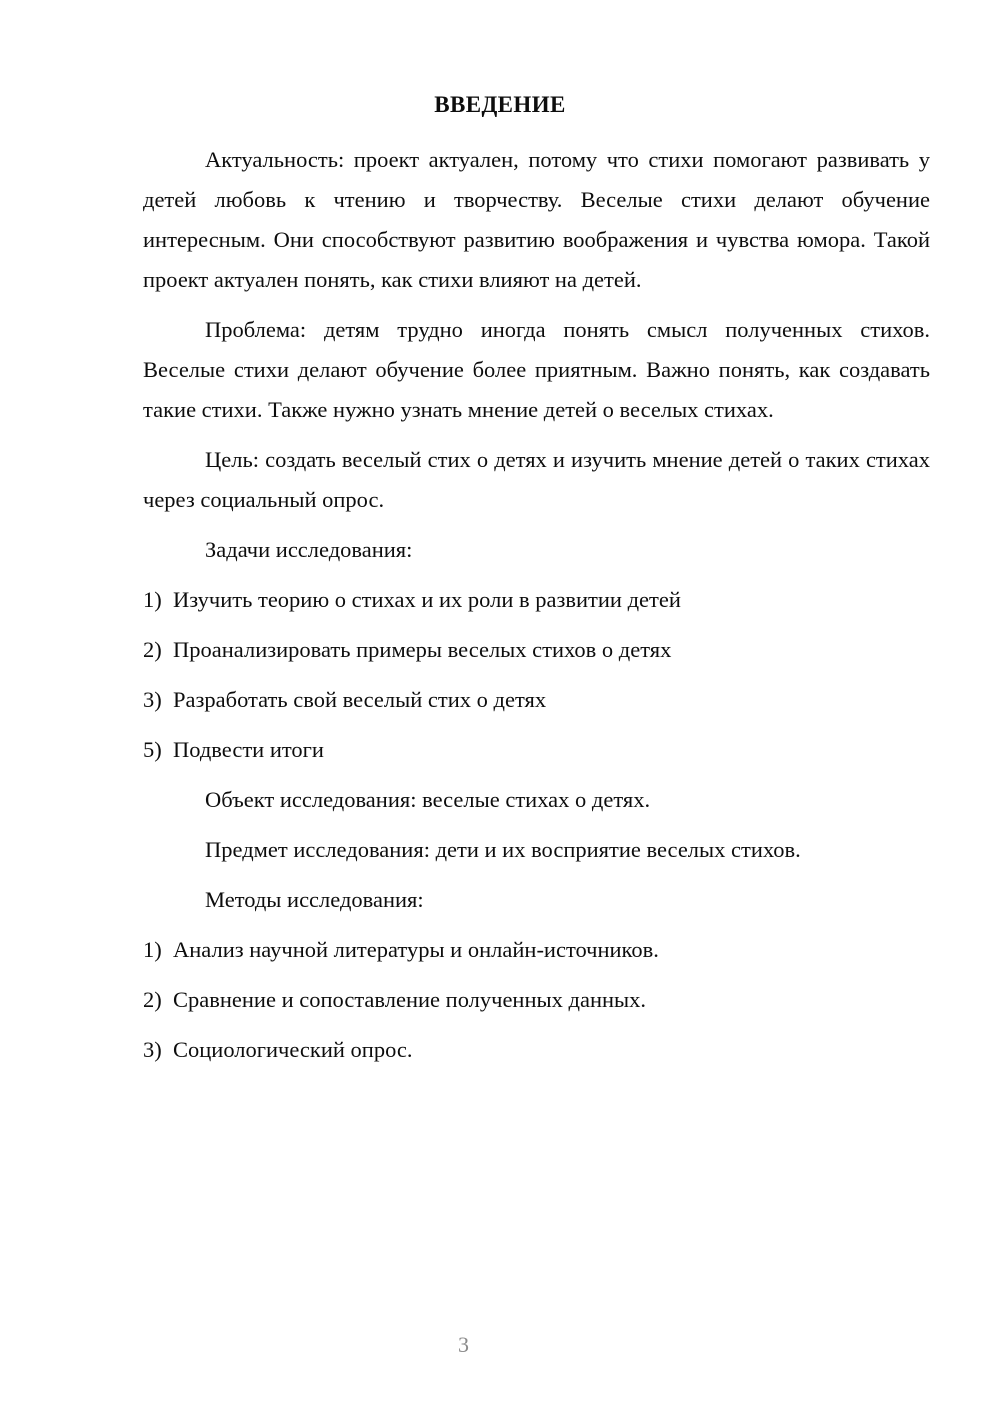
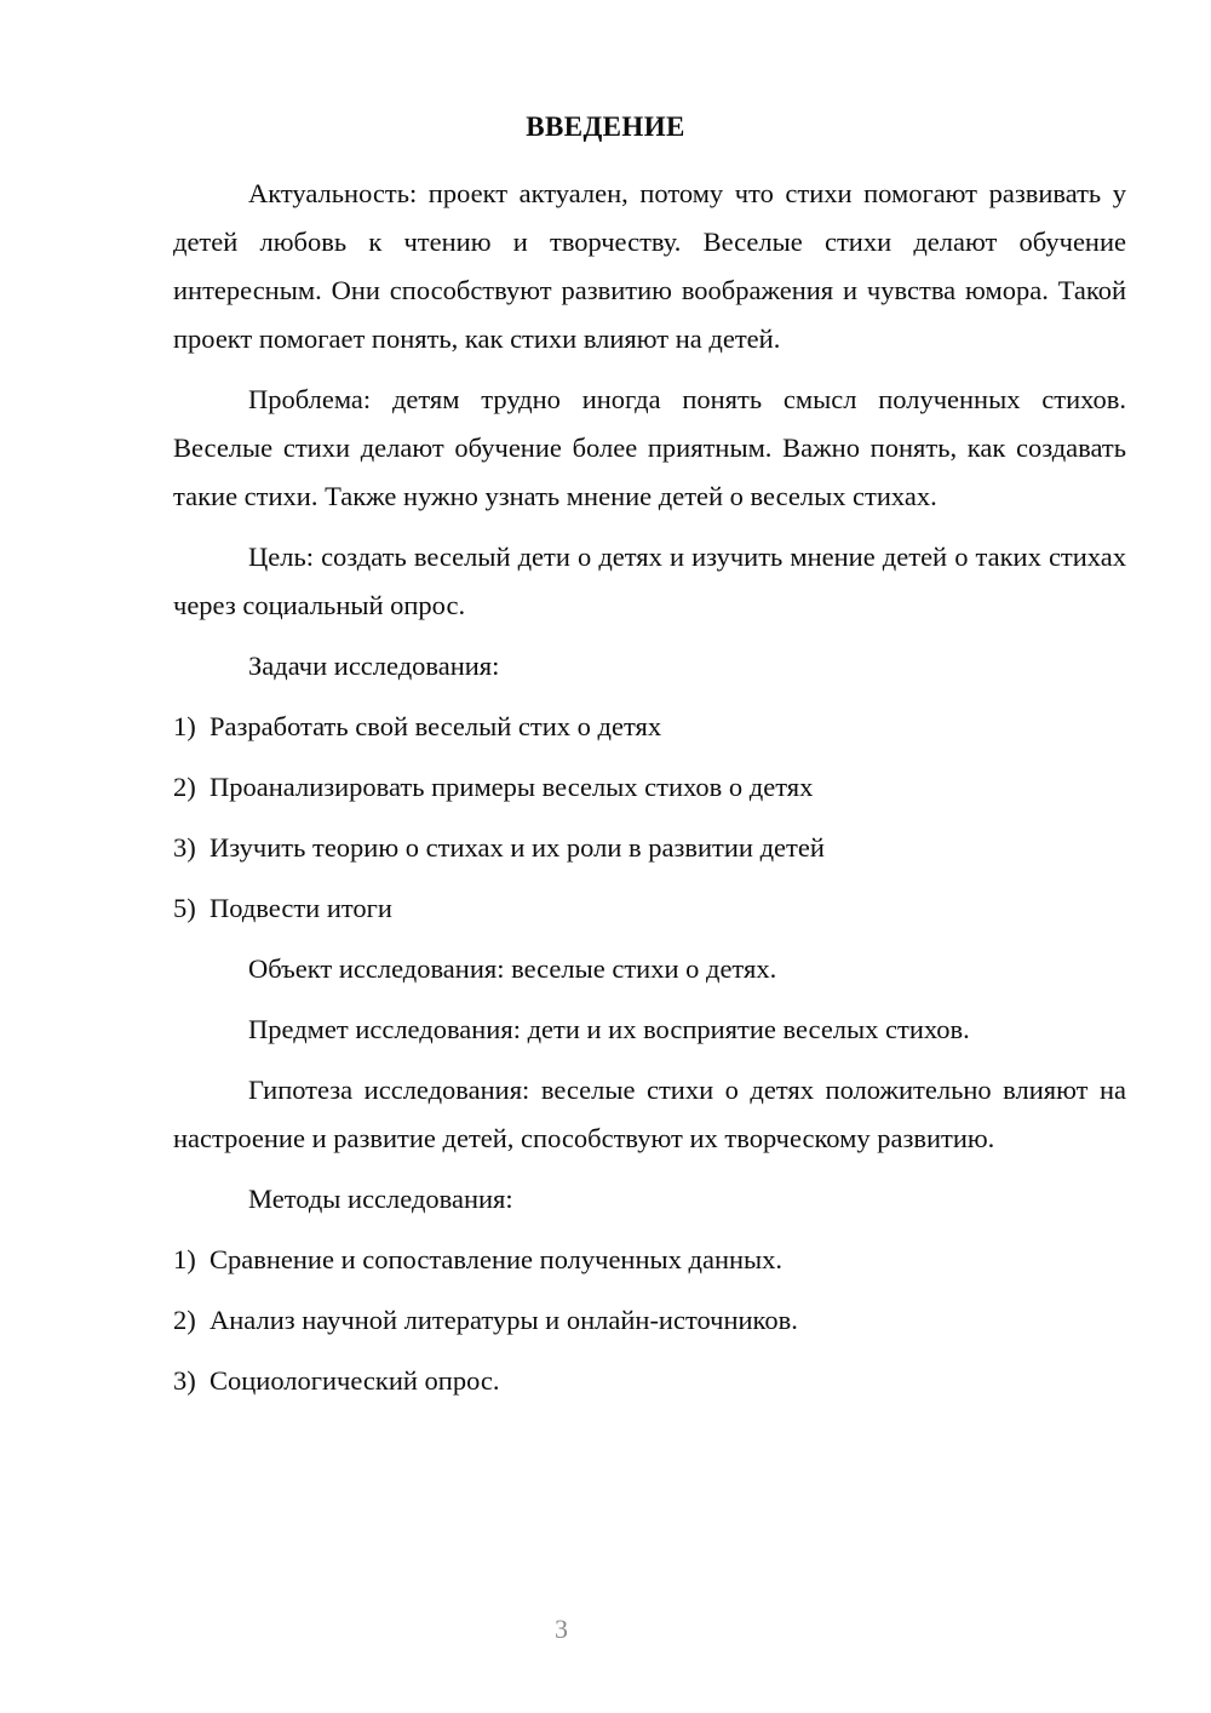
  ВВЕДЕНИЕ
- Актуальность: проект актуален, потому что стихи помогают развивать у детей любовь к чтению и творчеству. Веселые стихи делают обучение интересным. Они способствуют развитию воображения и чувства юмора. Такой проект актуален понять, как стихи влияют на детей.
+ Актуальность: проект актуален, потому что стихи помогают развивать у детей любовь к чтению и творчеству. Веселые стихи делают обучение интересным. Они способствуют развитию воображения и чувства юмора. Такой проект помогает понять, как стихи влияют на детей.
  Проблема: детям трудно иногда понять смысл полученных стихов. Веселые стихи делают обучение более приятным. Важно понять, как создавать такие стихи. Также нужно узнать мнение детей о веселых стихах.
- Цель: создать веселый стих о детях и изучить мнение детей о таких стихах через социальный опрос.
+ Цель: создать веселый дети о детях и изучить мнение детей о таких стихах через социальный опрос.
  Задачи исследования:
  1)
- Изучить теорию о стихах и их роли в развитии детей
+ Разработать свой веселый стих о детях
  2)
  Проанализировать примеры веселых стихов о детях
  3)
- Разработать свой веселый стих о детях
+ Изучить теорию о стихах и их роли в развитии детей
  5)
  Подвести итоги
- Объект исследования: веселые стихах о детях.
+ Объект исследования: веселые стихи о детях.
  Предмет исследования: дети и их восприятие веселых стихов.
+ Гипотеза исследования: веселые стихи о детях положительно влияют на настроение и развитие детей, способствуют их творческому развитию.
  Методы исследования:
  1)
- Анализ научной литературы и онлайн-источников.
+ Сравнение и сопоставление полученных данных.
  2)
- Сравнение и сопоставление полученных данных.
+ Анализ научной литературы и онлайн-источников.
  3)
  Социологический опрос.
  3
